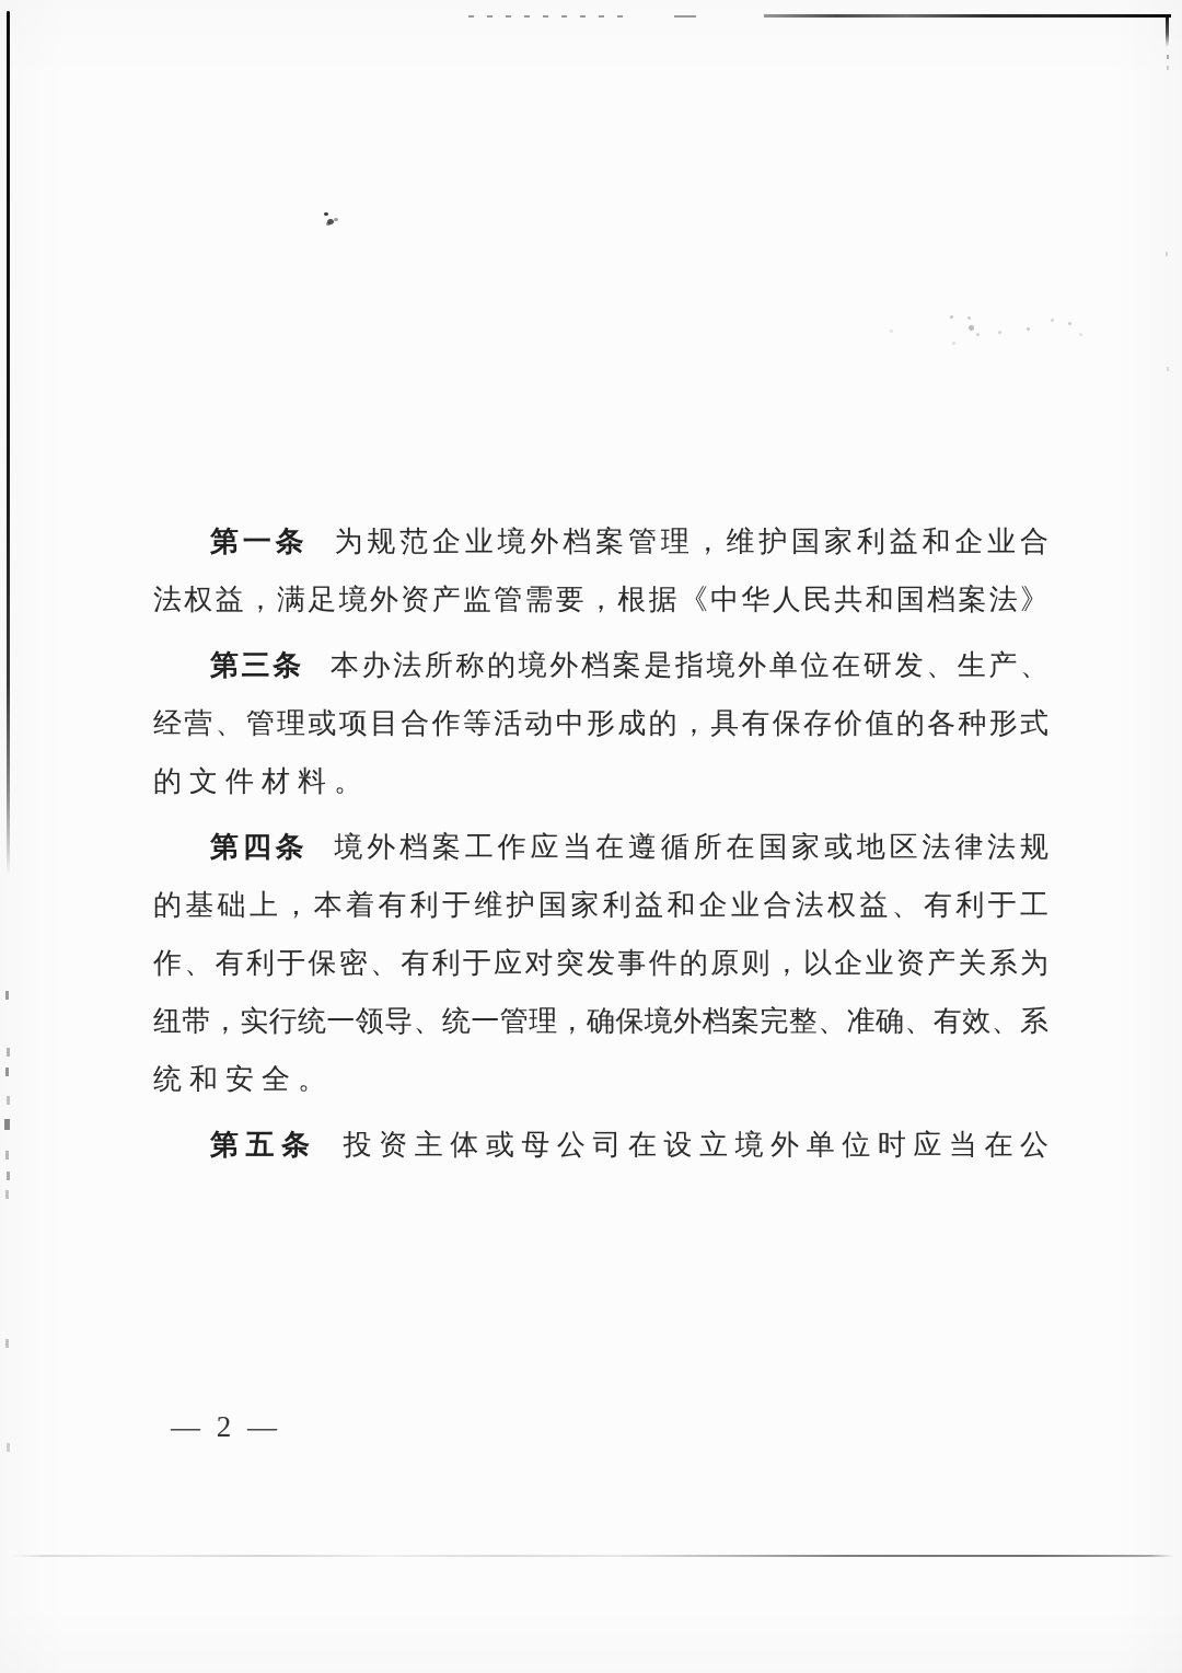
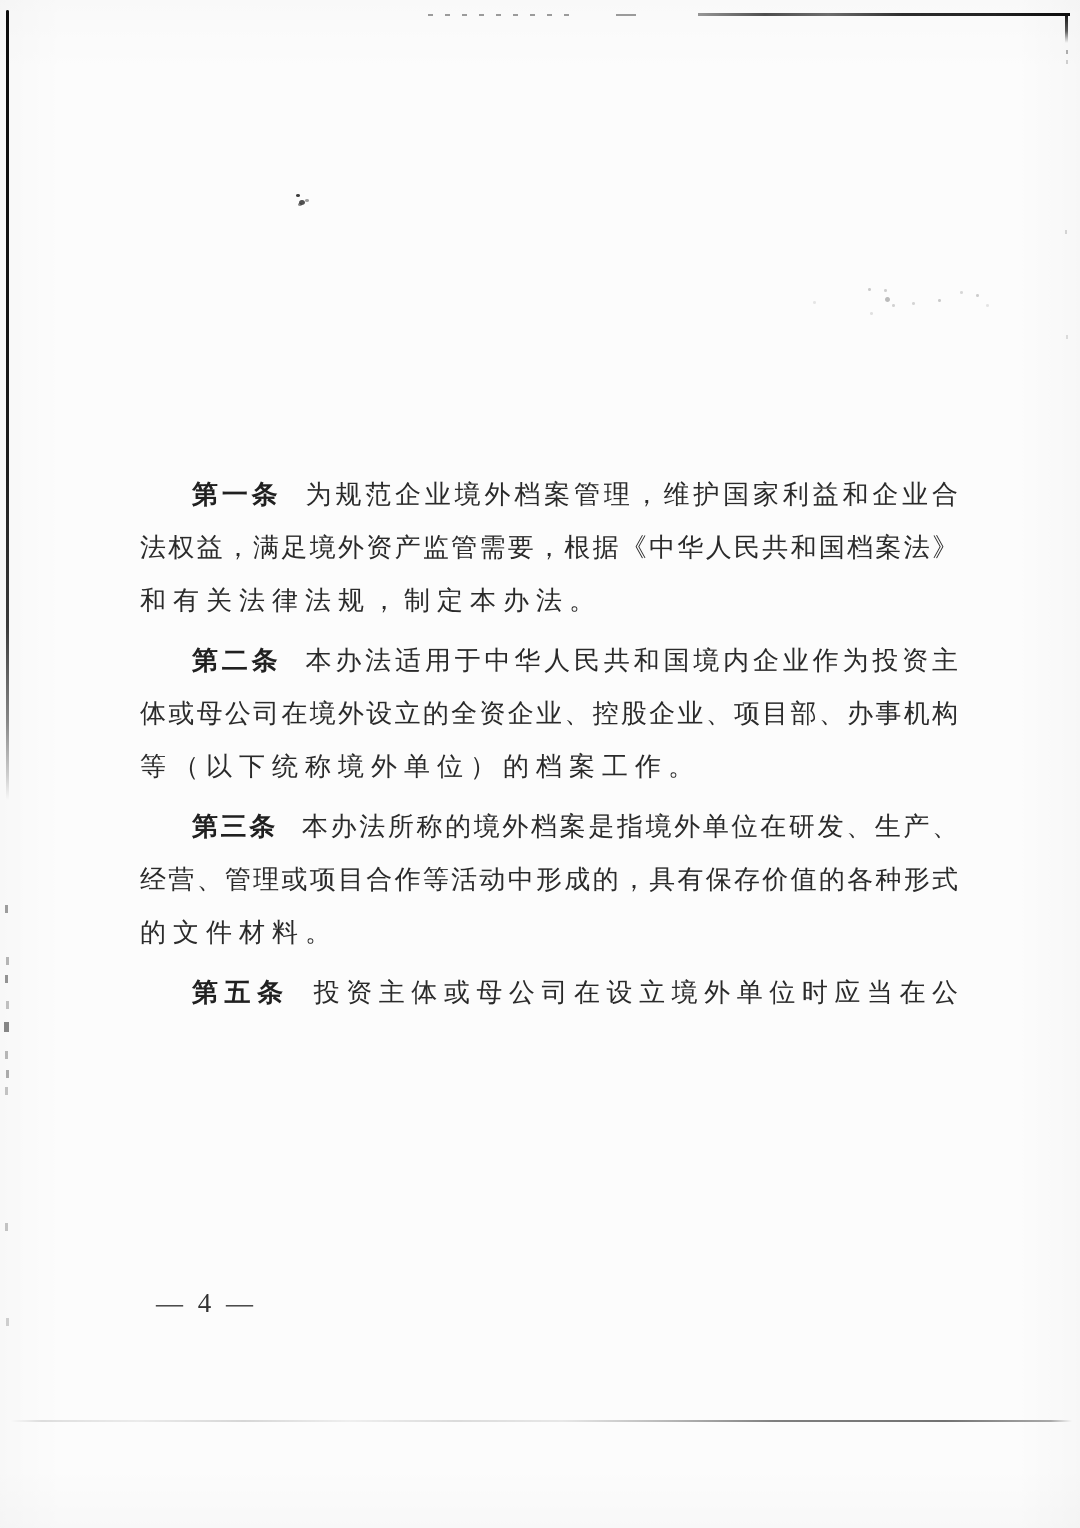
  第一条 为规范企业境外档案管理，维护国家利益和企业合
  法权益，满足境外资产监管需要，根据《中华人民共和国档案法》
+ 和有关法律法规，制定本办法。
+ 第二条 本办法适用于中华人民共和国境内企业作为投资主
+ 体或母公司在境外设立的全资企业、控股企业、项目部、办事机构
+ 等（以下统称境外单位）的档案工作。
  第三条 本办法所称的境外档案是指境外单位在研发、生产、
  经营、管理或项目合作等活动中形成的，具有保存价值的各种形式
  的文件材料。
- 第四条 境外档案工作应当在遵循所在国家或地区法律法规
- 的基础上，本着有利于维护国家利益和企业合法权益、有利于工
- 作、有利于保密、有利于应对突发事件的原则，以企业资产关系为
- 纽带，实行统一领导、统一管理，确保境外档案完整、准确、有效、系
- 统和安全。
  第五条 投资主体或母公司在设立境外单位时应当在公
- — 2 —
+ — 4 —
